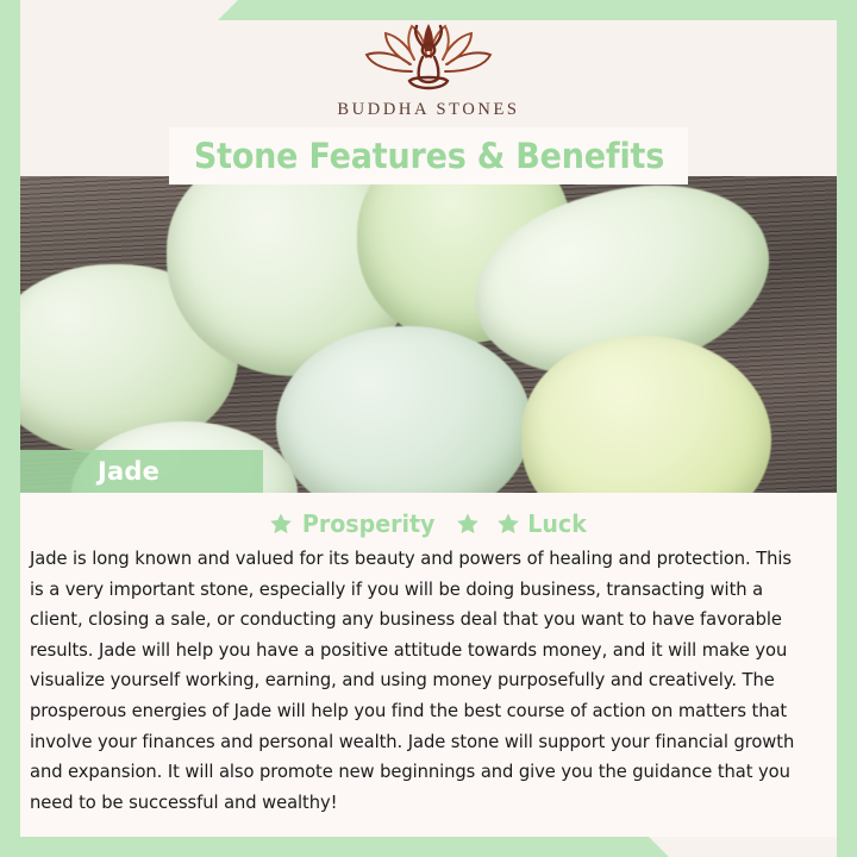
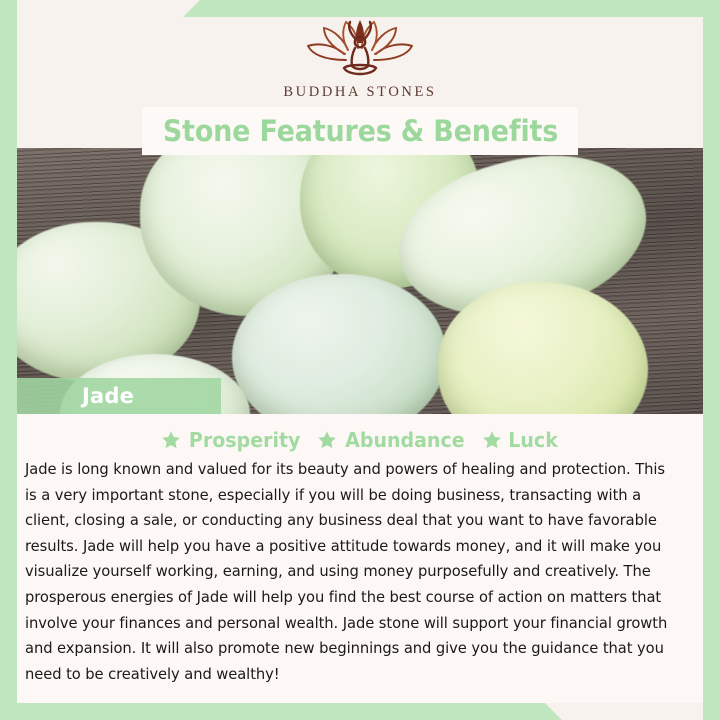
  BUDDHA STONES
  Stone Features & Benefits
  Jade
  Prosperity
+ Abundance
  Luck
- Jade is long known and valued for its beauty and powers of healing and protection. This is a very important stone, especially if you will be doing business, transacting with a client, closing a sale, or conducting any business deal that you want to have favorable results. Jade will help you have a positive attitude towards money, and it will make you visualize yourself working, earning, and using money purposefully and creatively. The prosperous energies of Jade will help you find the best course of action on matters that involve your finances and personal wealth. Jade stone will support your financial growth and expansion. It will also promote new beginnings and give you the guidance that you need to be successful and wealthy!
+ Jade is long known and valued for its beauty and powers of healing and protection. This is a very important stone, especially if you will be doing business, transacting with a client, closing a sale, or conducting any business deal that you want to have favorable results. Jade will help you have a positive attitude towards money, and it will make you visualize yourself working, earning, and using money purposefully and creatively. The prosperous energies of Jade will help you find the best course of action on matters that involve your finances and personal wealth. Jade stone will support your financial growth and expansion. It will also promote new beginnings and give you the guidance that you need to be creatively and wealthy!
